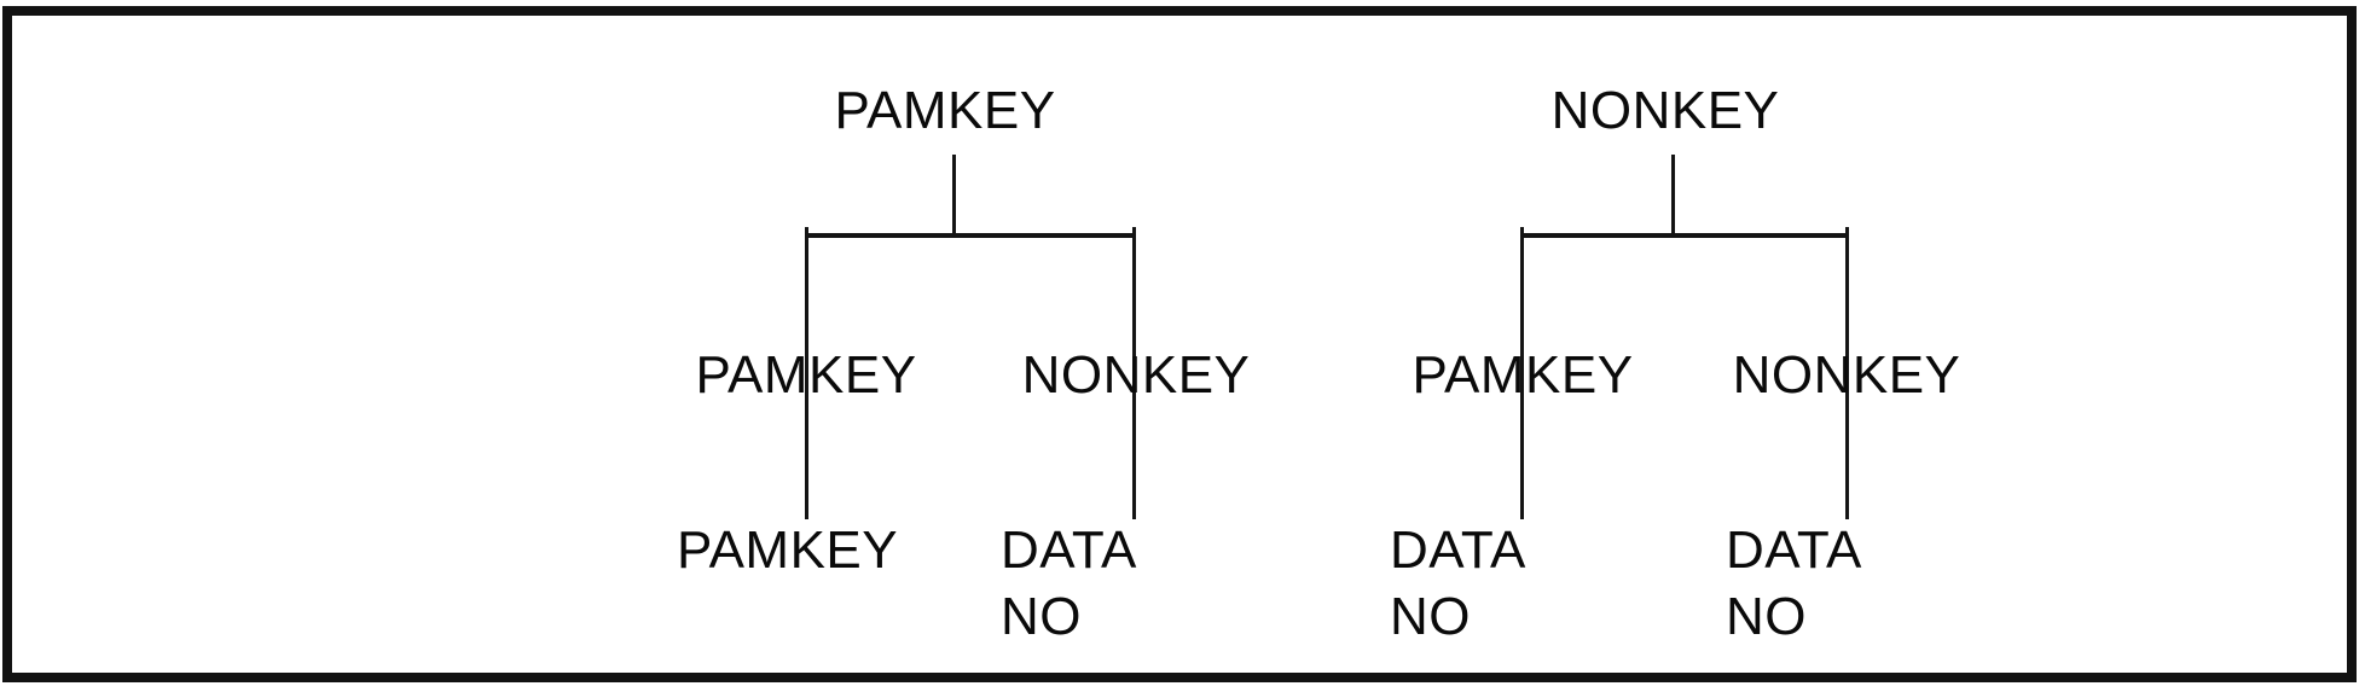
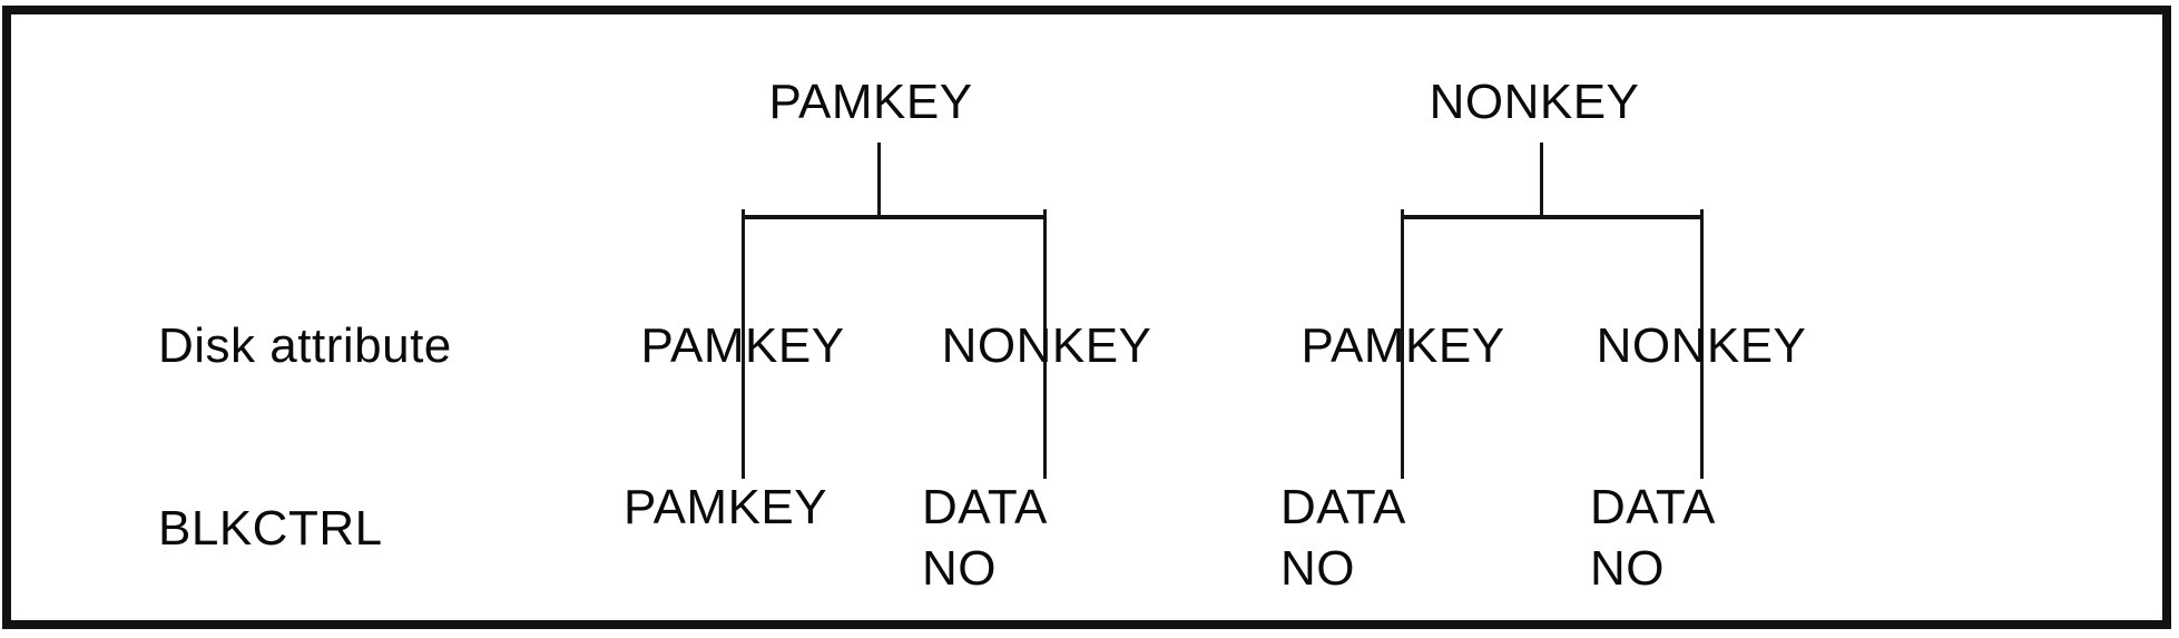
+ Disk attribute
+ BLKCTRL
  PAMKEY
  PAMKEY
  NONKEY
  PAMKEY
  DATA
  NO
  NONKEY
  PAMKEY
  NONKEY
  DATA
  NO
  DATA
  NO
